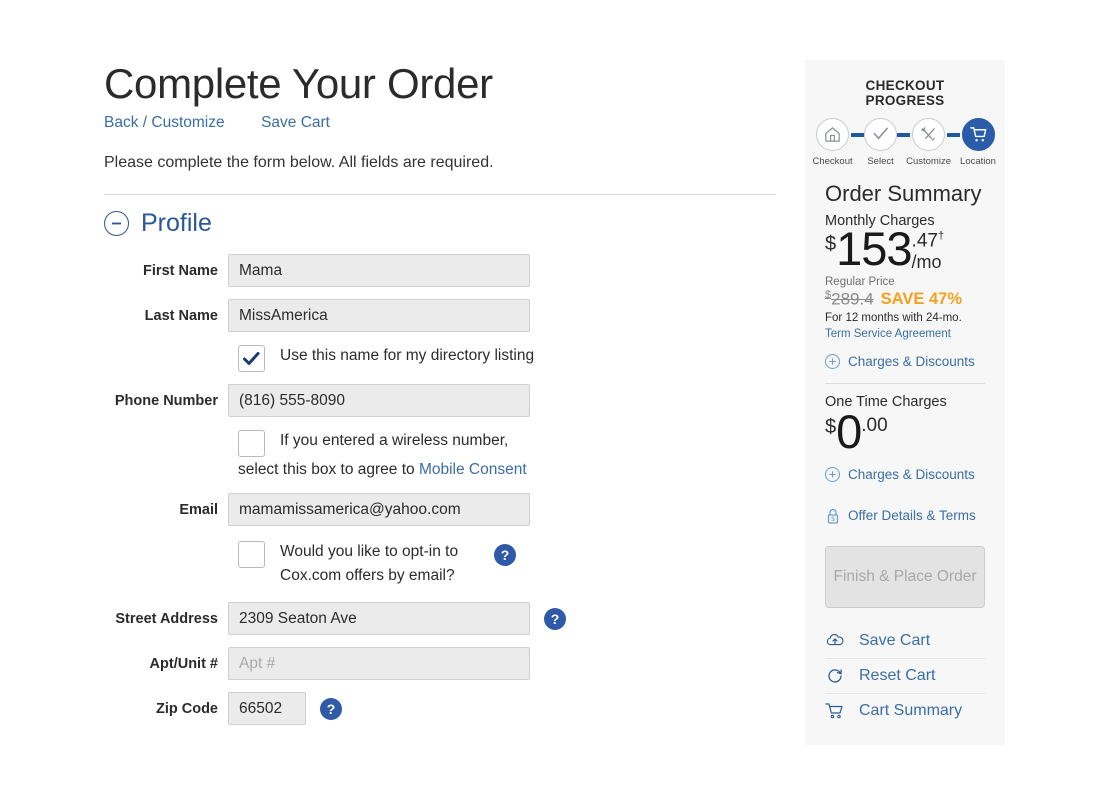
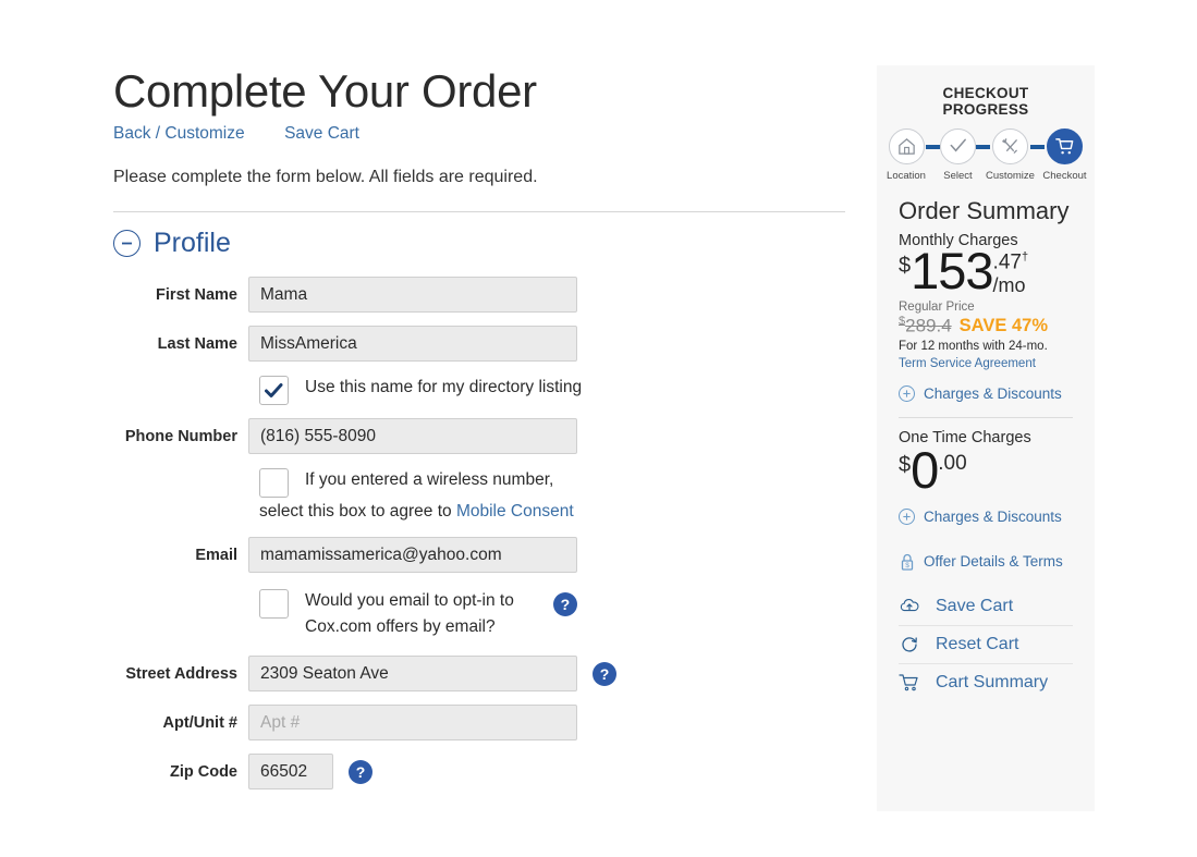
  Complete Your Order
  Back / Customize Save Cart
  Please complete the form below. All fields are required.
  Profile
  First Name
  Mama
  Last Name
  MissAmerica
  Use this name for my directory listing
  Phone Number
  (816) 555-8090
  If you entered a wireless number,
  select this box to agree to Mobile Consent
  Email
  mamamissamerica@yahoo.com
- Would you like to opt-in to
+ Would you email to opt-in to
  Cox.com offers by email?
  ?
  Street Address
  2309 Seaton Ave
  ?
  Apt/Unit #
  Apt #
  Zip Code
  66502
  ?
  CHECKOUT PROGRESS
- Checkout
+ Location
  Select
  Customize
- Location
+ Checkout
  Order Summary
  Monthly Charges
  $
  153
  .47†
  /mo
  Regular Price
  $289.4
  SAVE 47%
  For 12 months with 24-mo. Term Service Agreement
  Charges & Discounts
  One Time Charges
  $
  0
  .00
  Charges & Discounts
  Offer Details & Terms
- Finish & Place Order
  Save Cart
  Reset Cart
  Cart Summary
